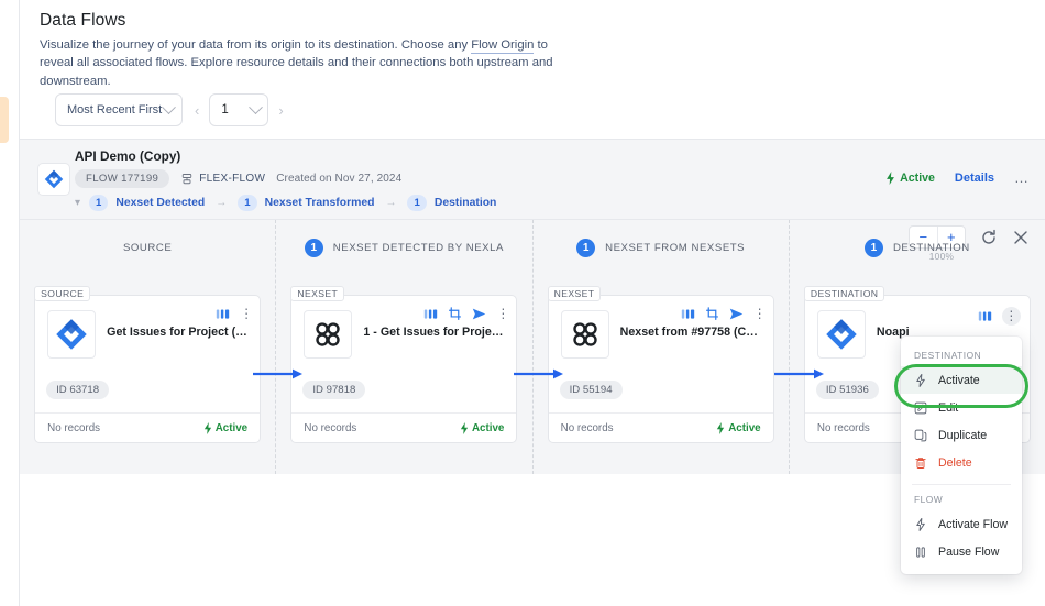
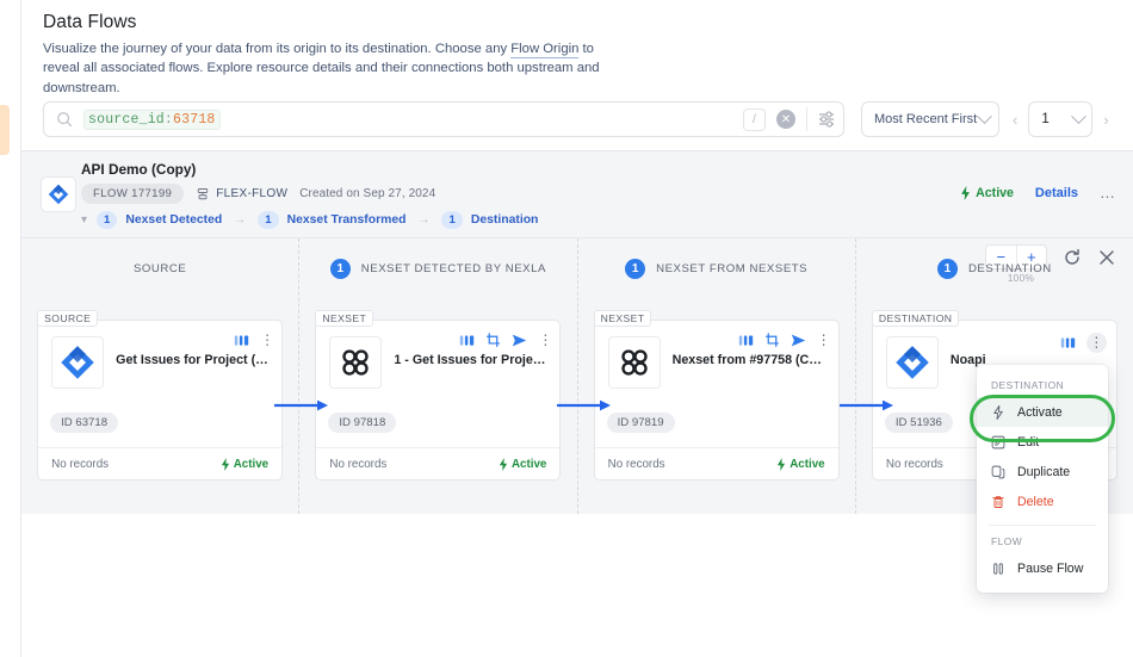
  Data Flows
  Visualize the journey of your data from its origin to its destination. Choose any Flow Origin to reveal all associated flows. Explore resource details and their connections both upstream and downstream.
+ source_id:63718
+ /
+ ✕
  Most Recent First
  ‹
  1
  ›
  API Demo (Copy)
  FLOW 177199
  FLEX-FLOW
- Created on Nov 27, 2024
+ Created on Sep 27, 2024
  ▾
  1
  Nexset Detected
  →
  1
  Nexset Transformed
  →
  1
  Destination
  Active
  Details
  …
  −
  +
  100%
  SOURCE
  SOURCE
  ⋮
  Get Issues for Project (Co
  ID 63718
  No records
  Active
  1
  NEXSET DETECTED BY NEXLA
  NEXSET
  ⋮
  1 - Get Issues for Project
  ID 97818
  No records
  Active
  1
  NEXSET FROM NEXSETS
  NEXSET
  ⋮
  Nexset from #97758 (Cop
- ID 55194
+ ID 97819
  No records
  Active
  1
  DESTINATION
  DESTINATION
  ⋮
  Noapi
  ID 51936
  No records
  DESTINATION
  Activate
  Edit
  Duplicate
  Delete
  FLOW
- Activate Flow
  Pause Flow
